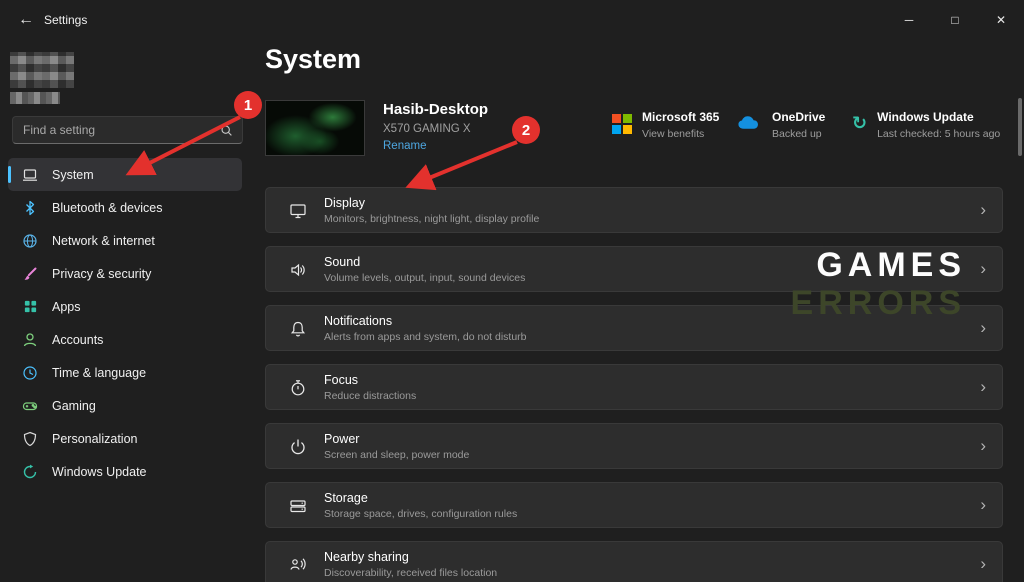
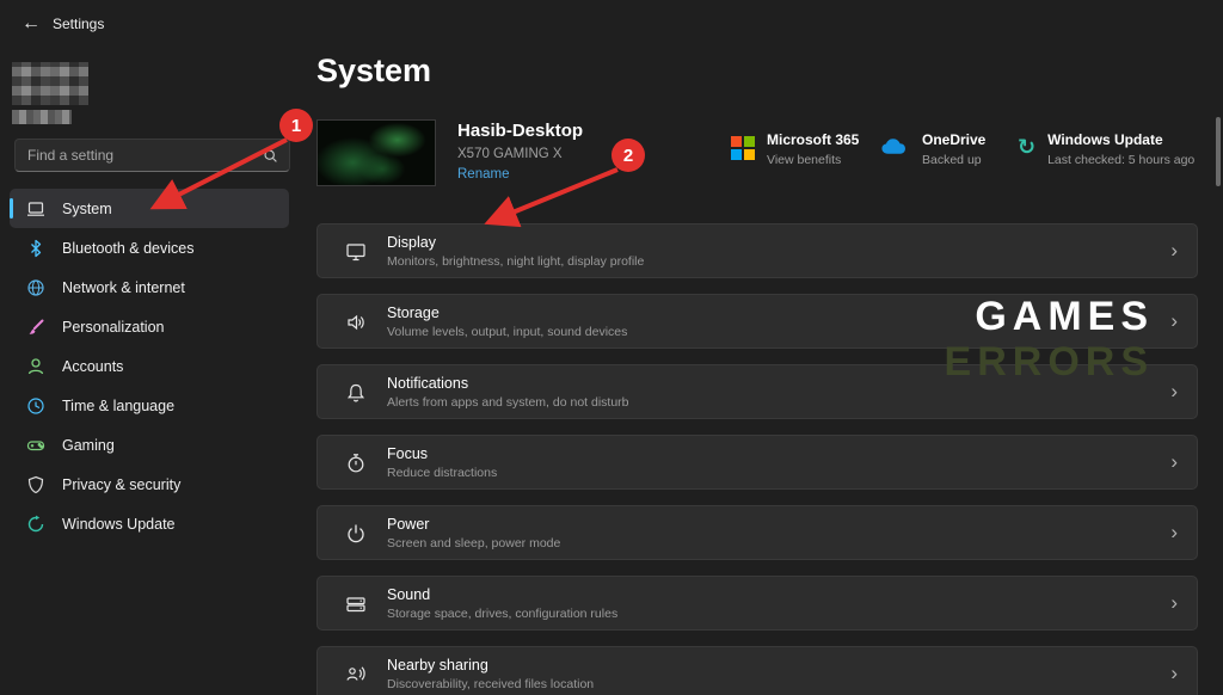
  ←
  Settings
- ─
- □
- ✕
  Find a setting
  System
  Bluetooth & devices
  Network & internet
- Privacy & security
+ Personalization
- Apps
  Accounts
  Time & language
  Gaming
- Personalization
+ Privacy & security
  Windows Update
  System
  Hasib-Desktop
  X570 GAMING X
  Rename
  Microsoft 365
  View benefits
  OneDrive
  Backed up
  ↻
  Windows Update
  Last checked: 5 hours ago
  Display
  Monitors, brightness, night light, display profile
  ›
- Sound
+ Storage
  Volume levels, output, input, sound devices
  ›
  Notifications
  Alerts from apps and system, do not disturb
  ›
  Focus
  Reduce distractions
  ›
  Power
  Screen and sleep, power mode
  ›
- Storage
+ Sound
  Storage space, drives, configuration rules
  ›
  Nearby sharing
  Discoverability, received files location
  ›
  GAMES
  ERRORS
  1
  2
